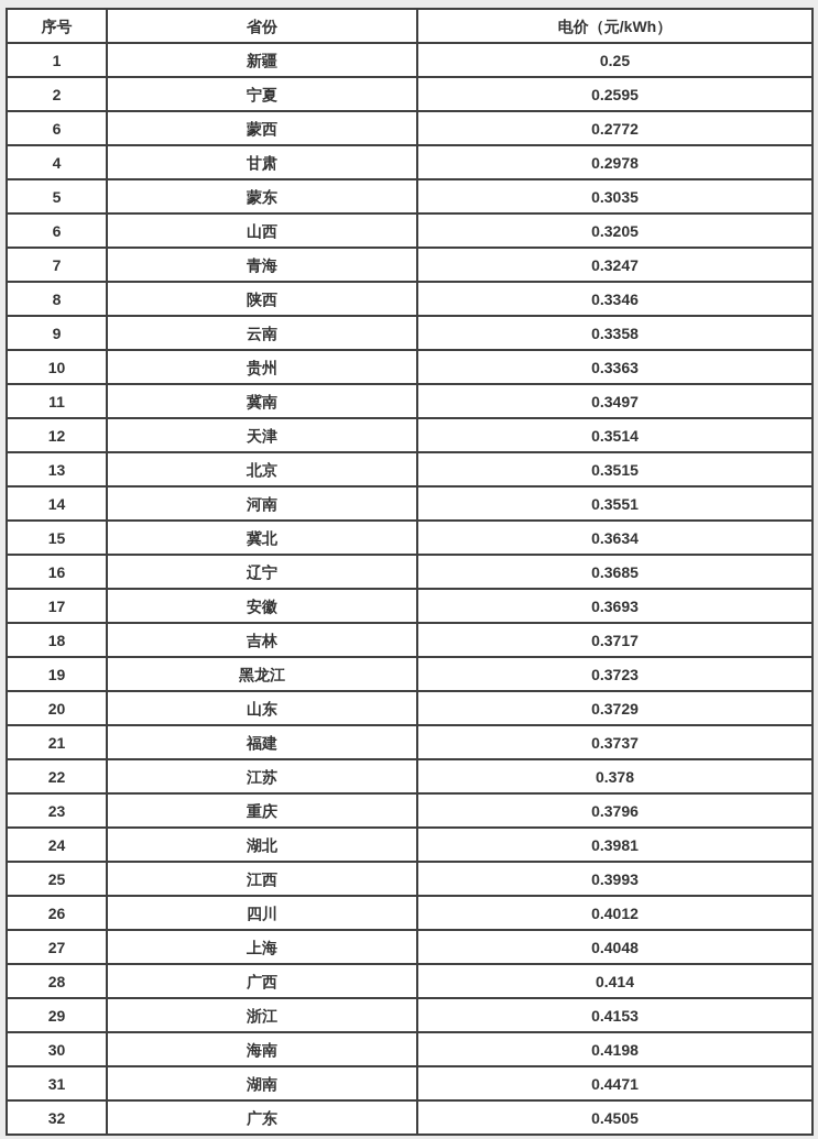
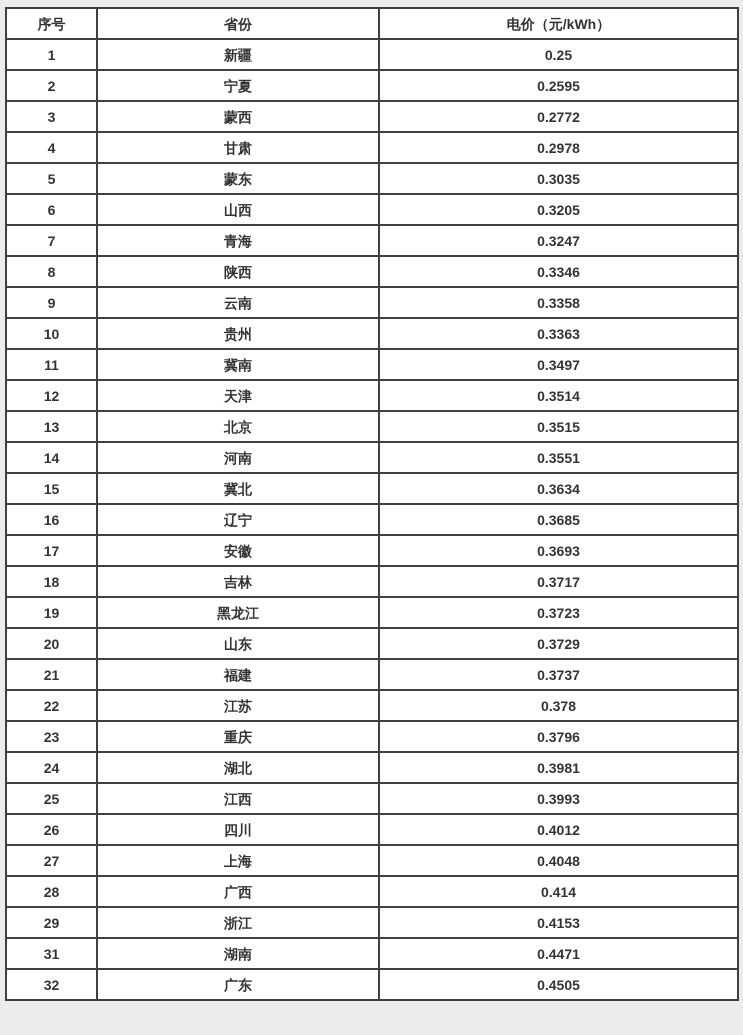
  序号	省份	电价（元/kWh）
  1	新疆	0.25
  2	宁夏	0.2595
- 6	蒙西	0.2772
+ 3	蒙西	0.2772
  4	甘肃	0.2978
  5	蒙东	0.3035
  6	山西	0.3205
  7	青海	0.3247
  8	陕西	0.3346
  9	云南	0.3358
  10	贵州	0.3363
  11	冀南	0.3497
  12	天津	0.3514
  13	北京	0.3515
  14	河南	0.3551
  15	冀北	0.3634
  16	辽宁	0.3685
  17	安徽	0.3693
  18	吉林	0.3717
  19	黑龙江	0.3723
  20	山东	0.3729
  21	福建	0.3737
  22	江苏	0.378
  23	重庆	0.3796
  24	湖北	0.3981
  25	江西	0.3993
  26	四川	0.4012
  27	上海	0.4048
  28	广西	0.414
  29	浙江	0.4153
- 30	海南	0.4198
  31	湖南	0.4471
  32	广东	0.4505
